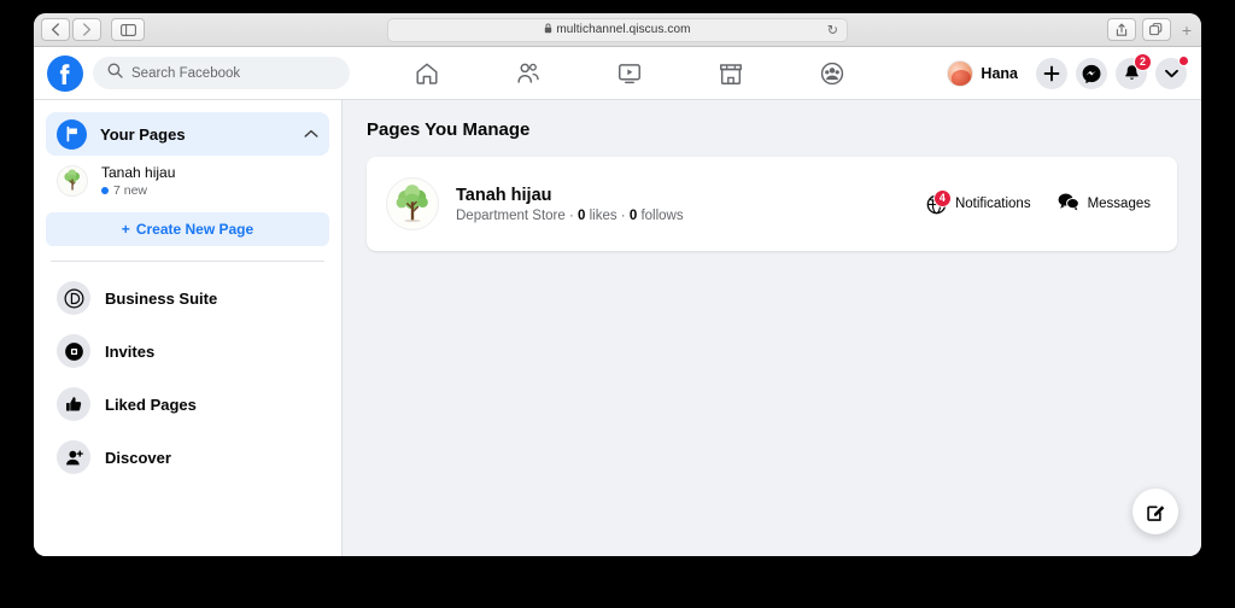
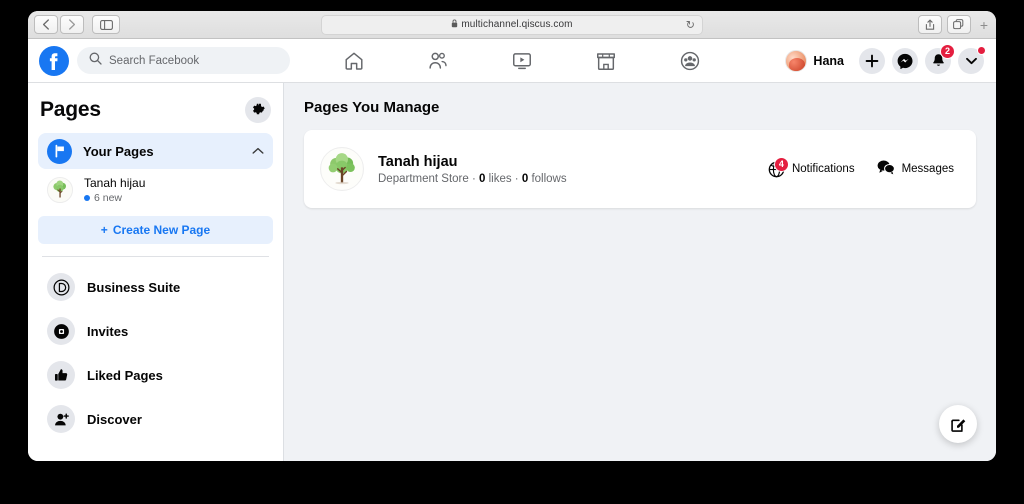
  multichannel.qiscus.com
  ↻
  +
  Search Facebook
  Hana
  2
+ Pages
  Your Pages
  Tanah hijau
- 7 new
+ 6 new
  +
  Create New Page
  Business Suite
  Invites
  Liked Pages
  Discover
  Pages You Manage
  Tanah hijau
  Department Store · 0 likes · 0 follows
  4
  Notifications
  Messages
